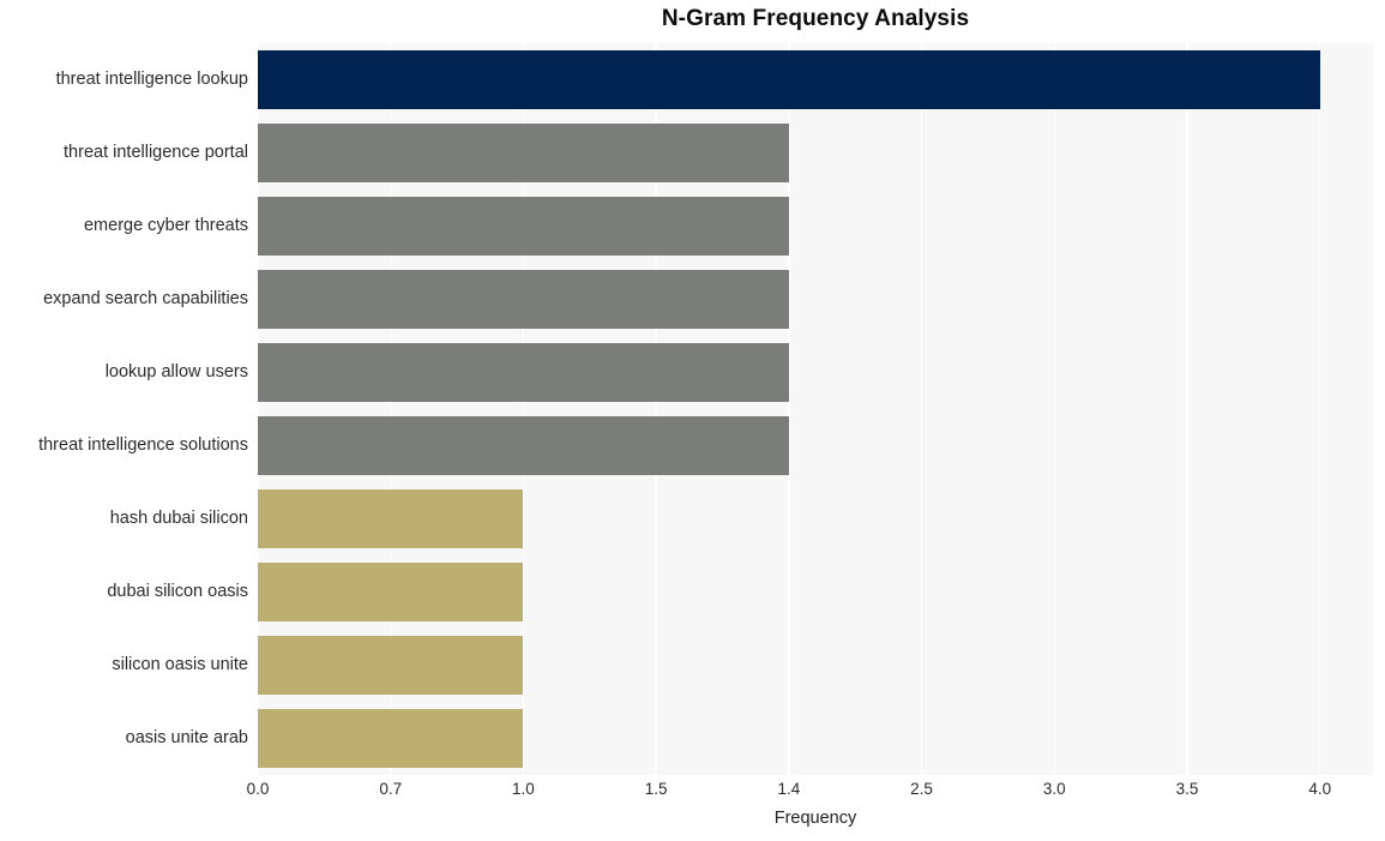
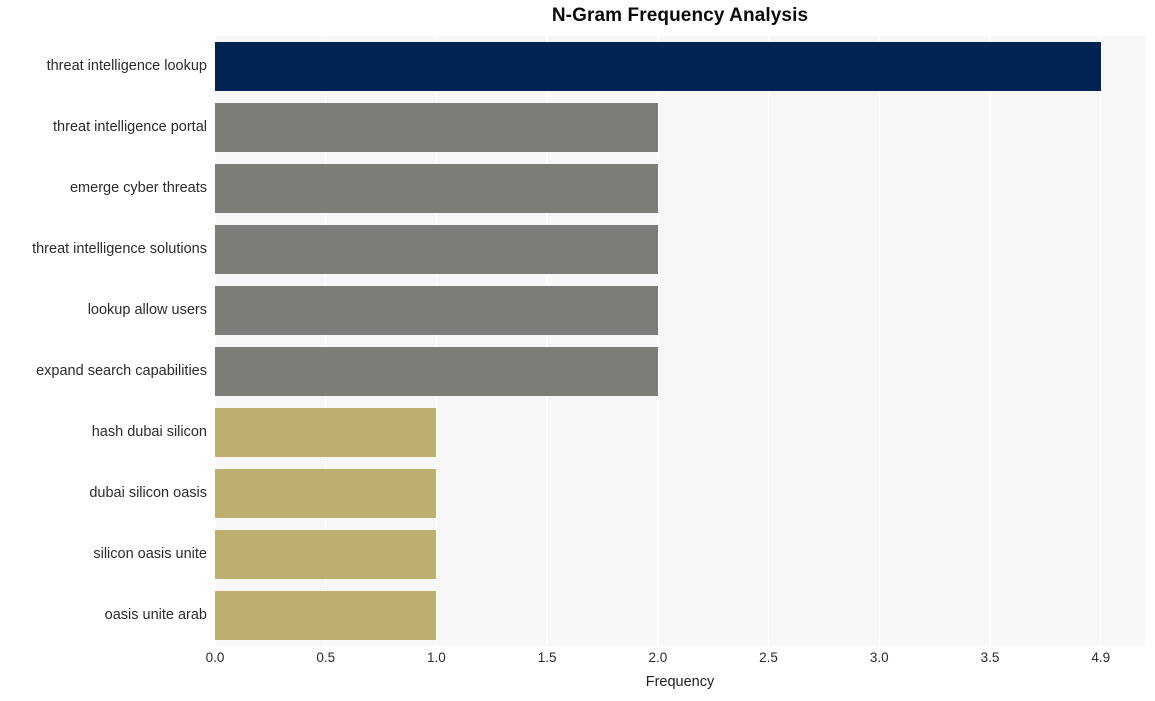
  N-Gram Frequency Analysis
  threat intelligence lookup
  threat intelligence portal
  emerge cyber threats
- expand search capabilities
+ threat intelligence solutions
  lookup allow users
- threat intelligence solutions
+ expand search capabilities
  hash dubai silicon
  dubai silicon oasis
  silicon oasis unite
  oasis unite arab
  0.0
- 0.7
+ 0.5
  1.0
  1.5
- 1.4
+ 2.0
  2.5
  3.0
  3.5
- 4.0
+ 4.9
  Frequency
